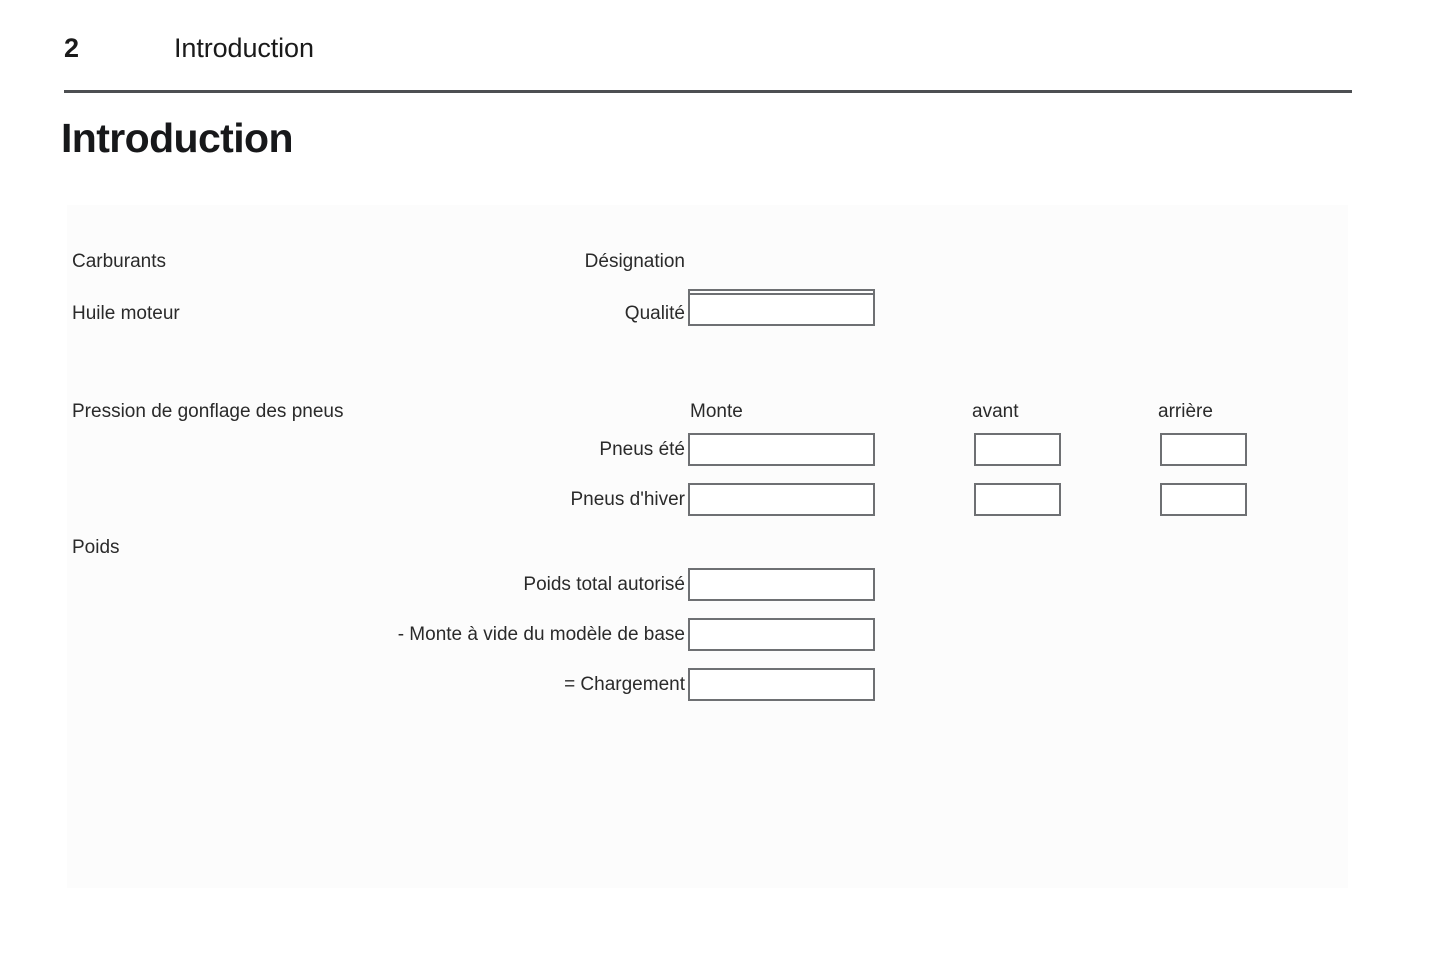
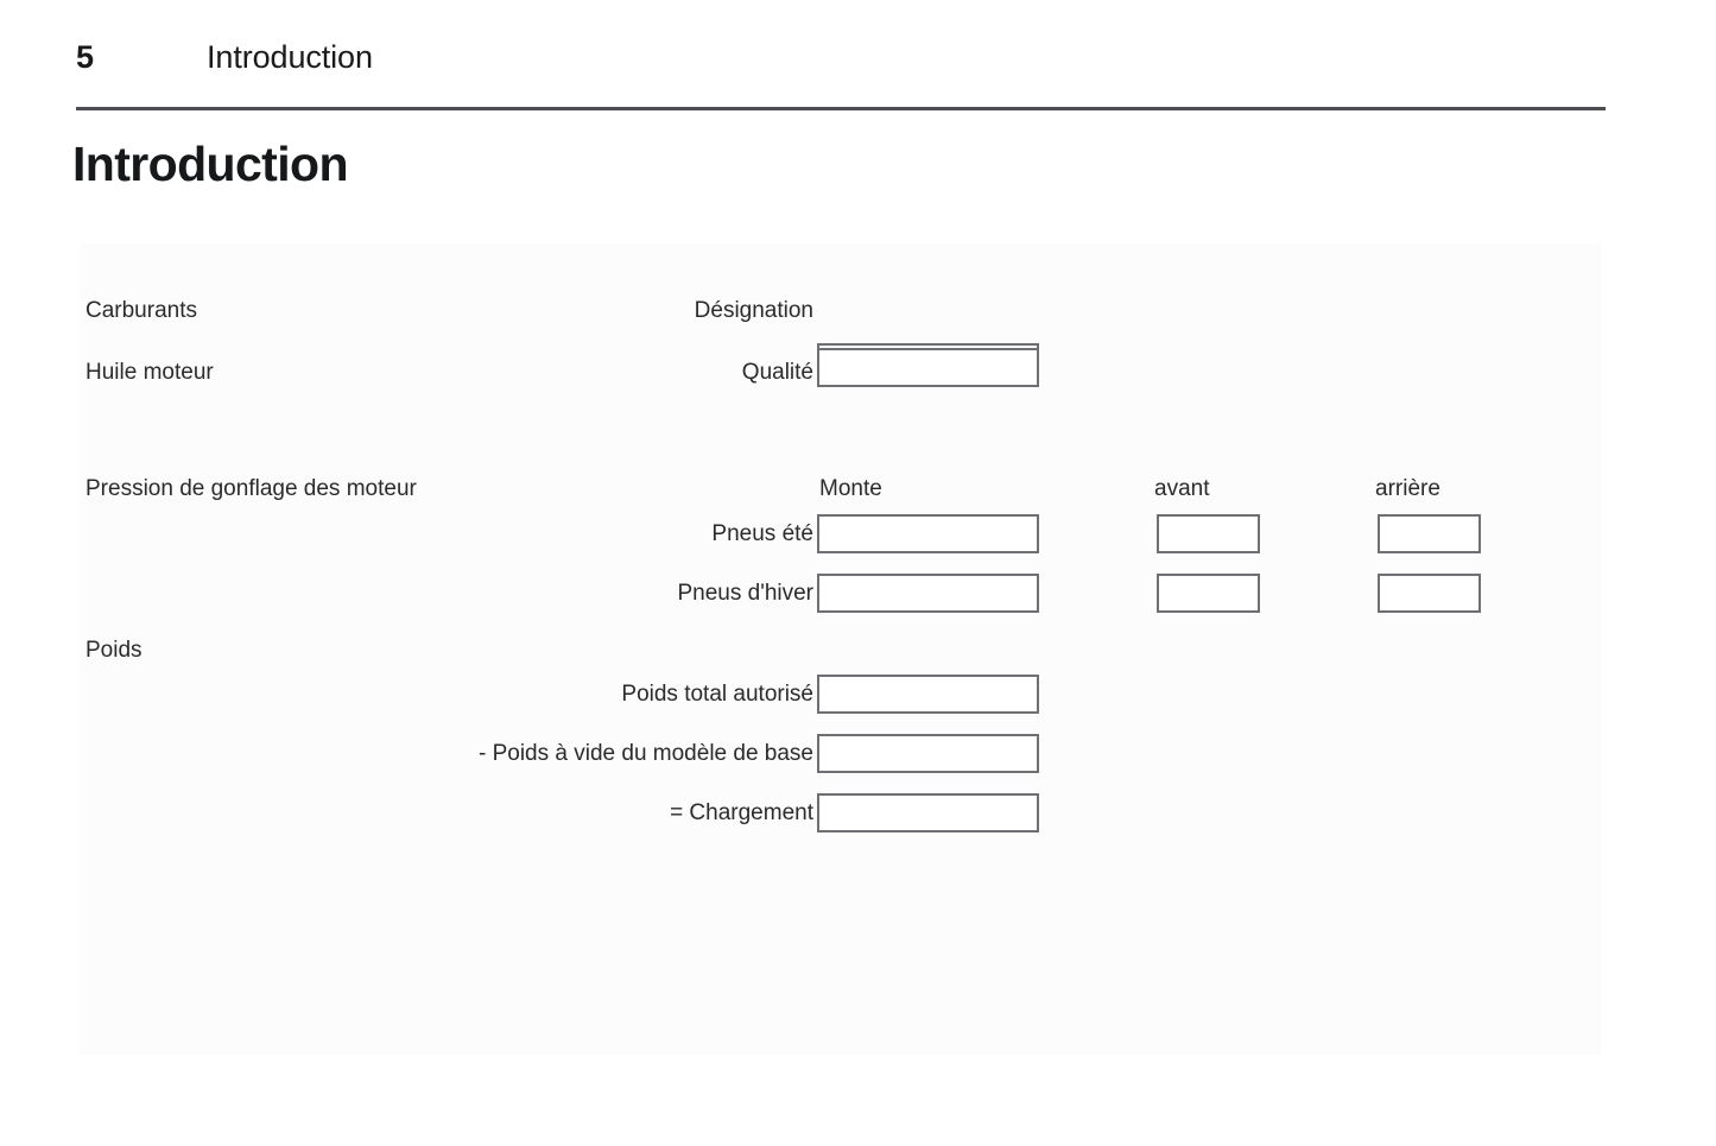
- 2
+ 5
  Introduction
  Introduction
  Carburants
  Désignation
  Huile moteur
  Qualité
- Pression de gonflage des pneus
+ Pression de gonflage des moteur
  Monte
  avant
  arrière
  Pneus été
  Pneus d'hiver
  Poids
  Poids total autorisé
- - Monte à vide du modèle de base
+ - Poids à vide du modèle de base
  = Chargement
